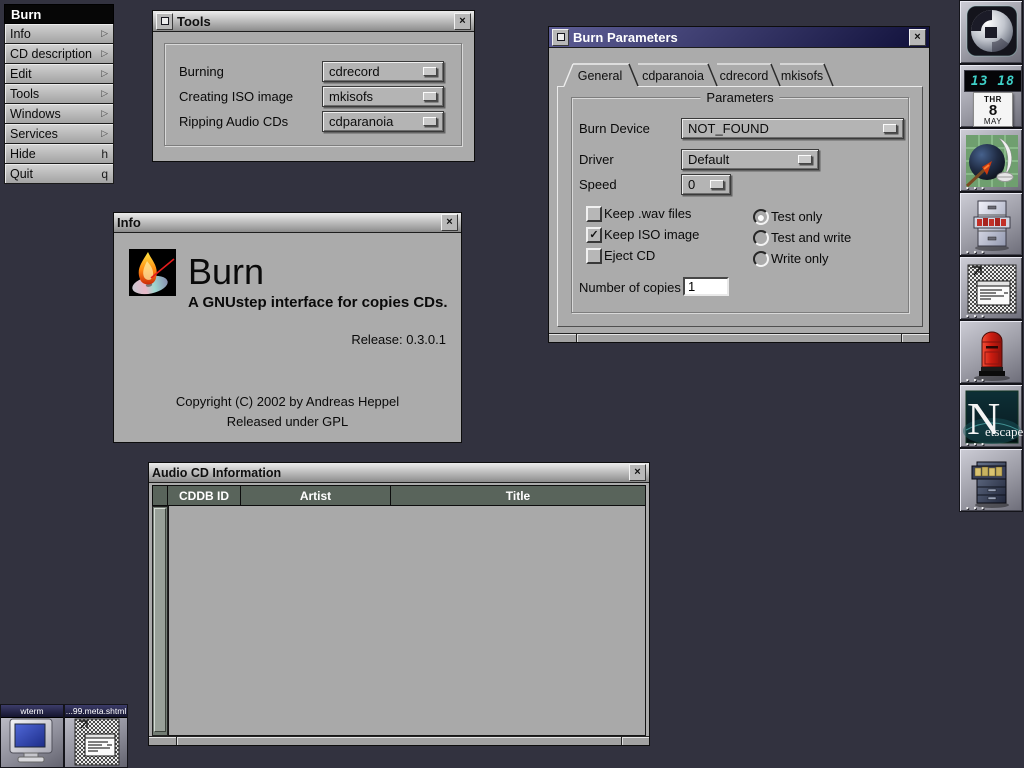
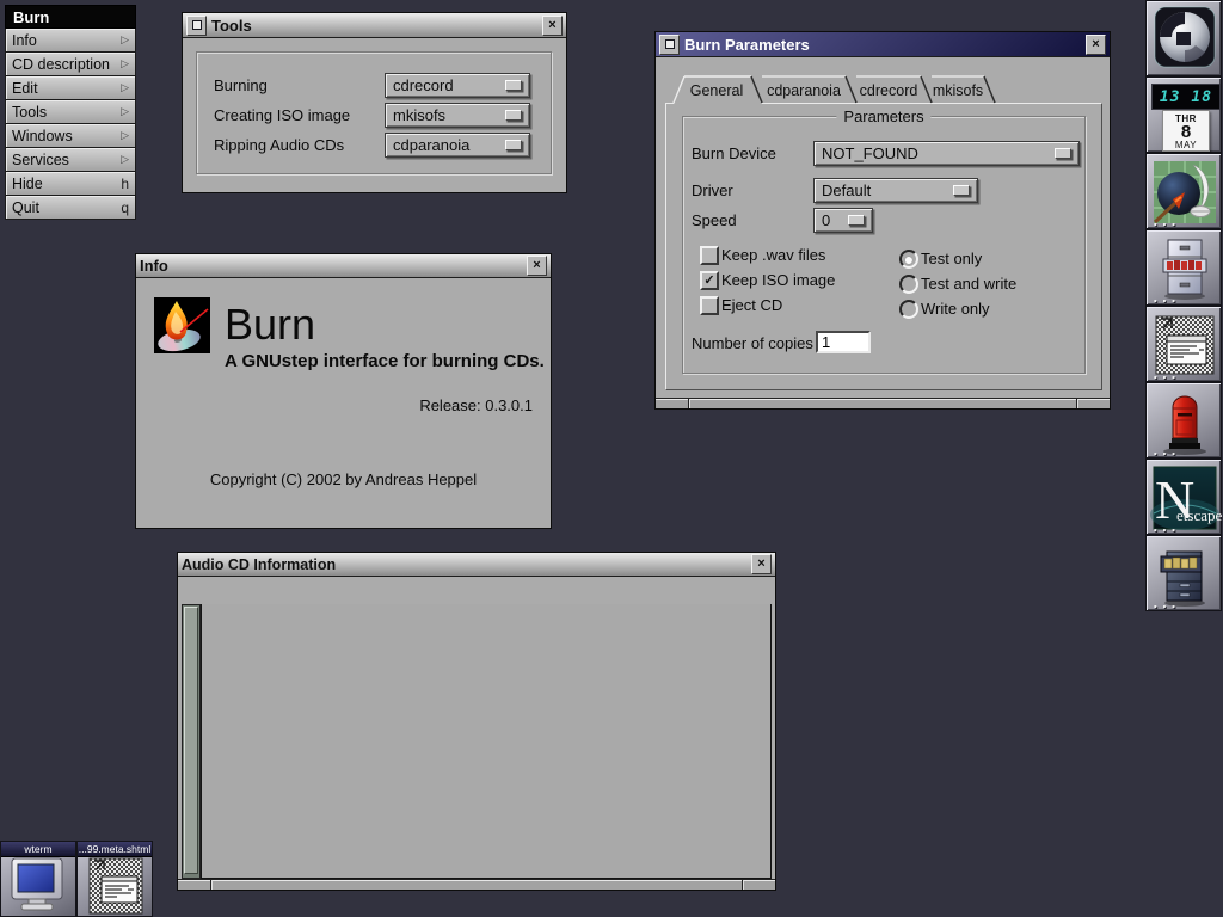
  Burn
  Info
  ▷
  CD description
  ▷
  Edit
  ▷
  Tools
  ▷
  Windows
  ▷
  Services
  ▷
  Hide
  h
  Quit
  q
  Tools
  ×
  Burning
  Creating ISO image
  Ripping Audio CDs
  cdrecord
  mkisofs
  cdparanoia
  Burn Parameters
  ×
  General
  cdparanoia
  cdrecord
  mkisofs
  Parameters
  Burn Device
  Driver
  Speed
  NOT_FOUND
  Default
  0
  Keep .wav files
  ✓
  Keep ISO image
  Eject CD
  ●
  Test only
  Test and write
  Write only
  Number of copies
  1
  Info
  ×
  Burn
- A GNUstep interface for copies CDs.
+ A GNUstep interface for burning CDs.
  Release: 0.3.0.1
  Copyright (C) 2002 by Andreas Heppel
- Released under GPL
  Audio CD Information
  ×
- CDDB ID
- Artist
- Title
  13 18
  THR
  8
  MAY
  ...
  ...
  ...
  ...
  N
  etscape
  ...
  ...
  wterm
  ...99.meta.shtml
